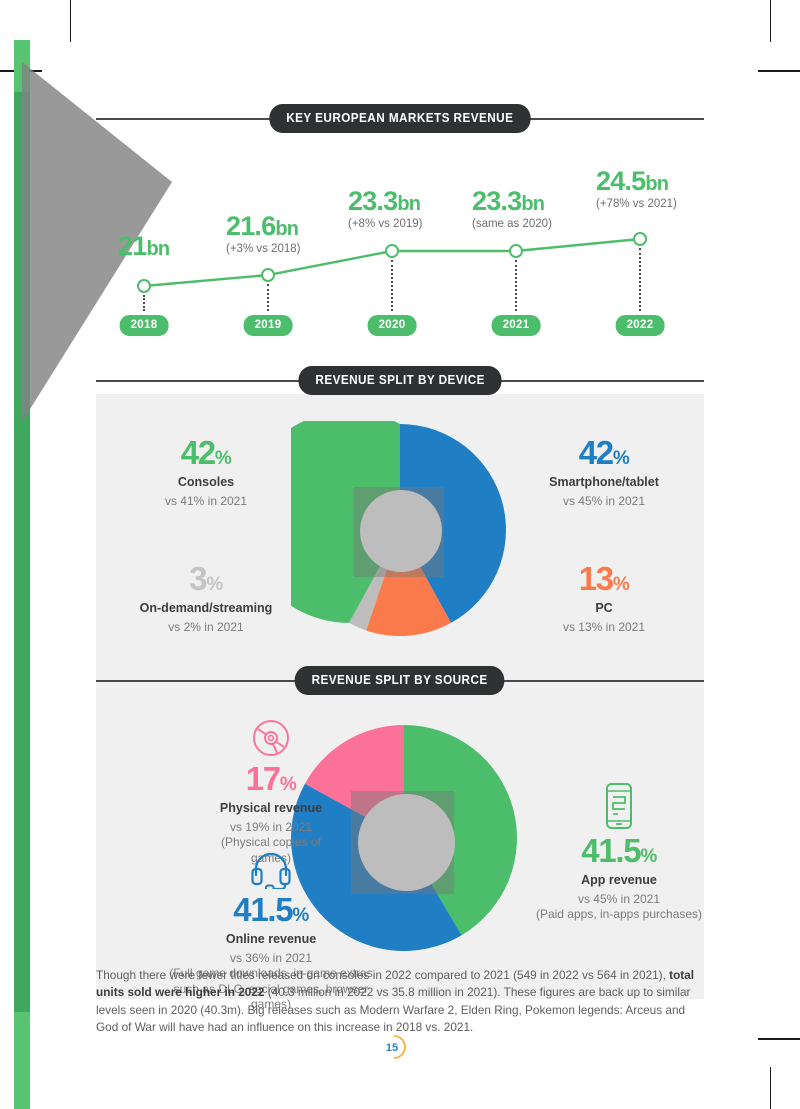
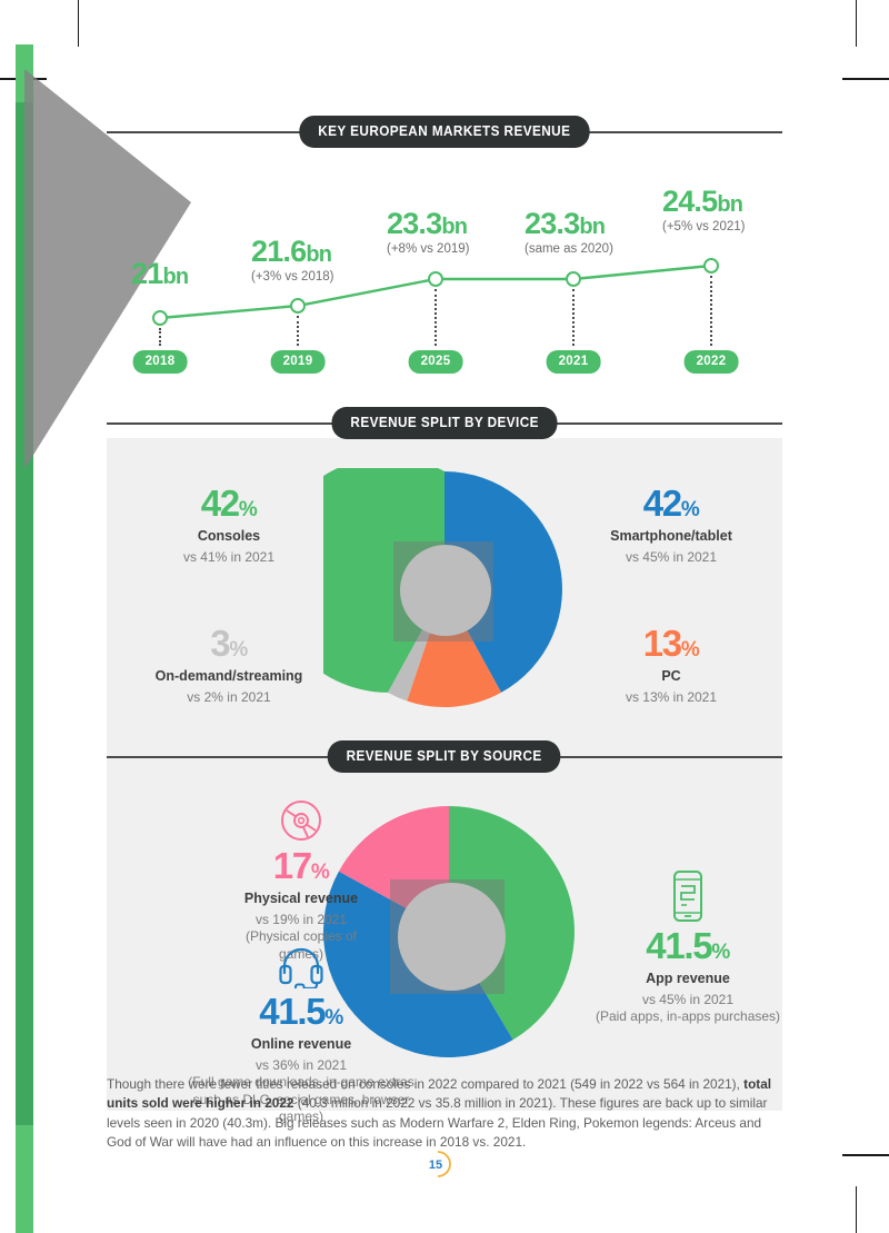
  KEY EUROPEAN MARKETS REVENUE
  21bn
  2018
  21.6bn
  (+3% vs 2018)
  2019
  23.3bn
  (+8% vs 2019)
- 2020
+ 2025
  23.3bn
  (same as 2020)
  2021
  24.5bn
- (+78% vs 2021)
+ (+5% vs 2021)
  2022
  REVENUE SPLIT BY DEVICE
  42%
  Consoles
  vs 41% in 2021
  3%
  On-demand/streaming
  vs 2% in 2021
  42%
  Smartphone/tablet
  vs 45% in 2021
  13%
  PC
  vs 13% in 2021
  REVENUE SPLIT BY SOURCE
  17%
  Physical revenue
  vs 19% in 2021
  (Physical copies of gmes)
  41.5%
  Online revenue
  vs 36% in 2021
  (Full game downloads, in-game extras such as DLC, social games, browser games)
  41.5%
  App revenue
  vs 45% in 2021
  (Paid apps, in-apps purchases)
  Though there were fewer titles released on consoles in 2022 compared to 2021 (549 in 2022 vs 564 in 2021), total units sold were higher in 2022 (40.3 million in 2022 vs 35.8 million in 2021). These figures are back up to similar levels seen in 2020 (40.3m). Big releases such as Modern Warfare 2, Elden Ring, Pokemon legends: Arceus and God of War will have had an influence on this increase in 2018 vs. 2021.
  15
